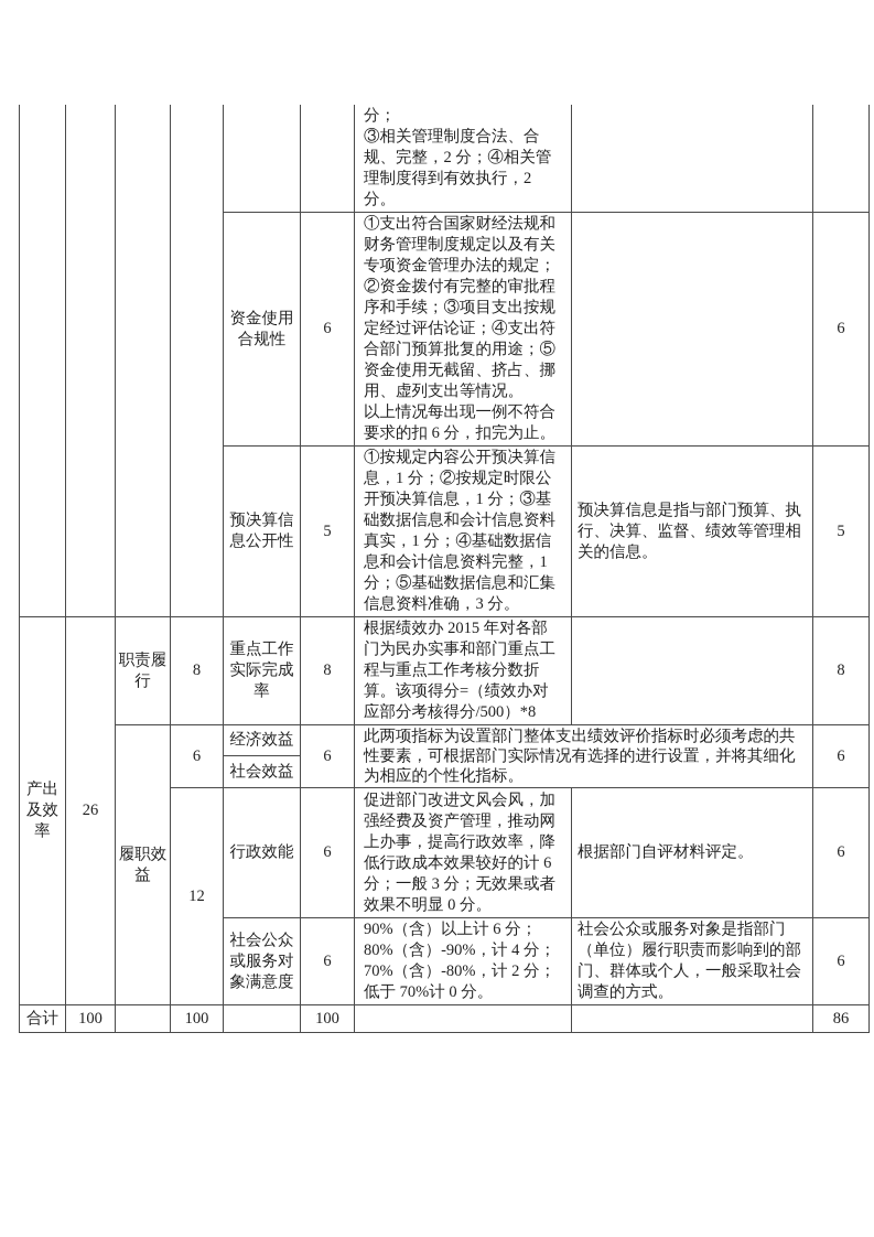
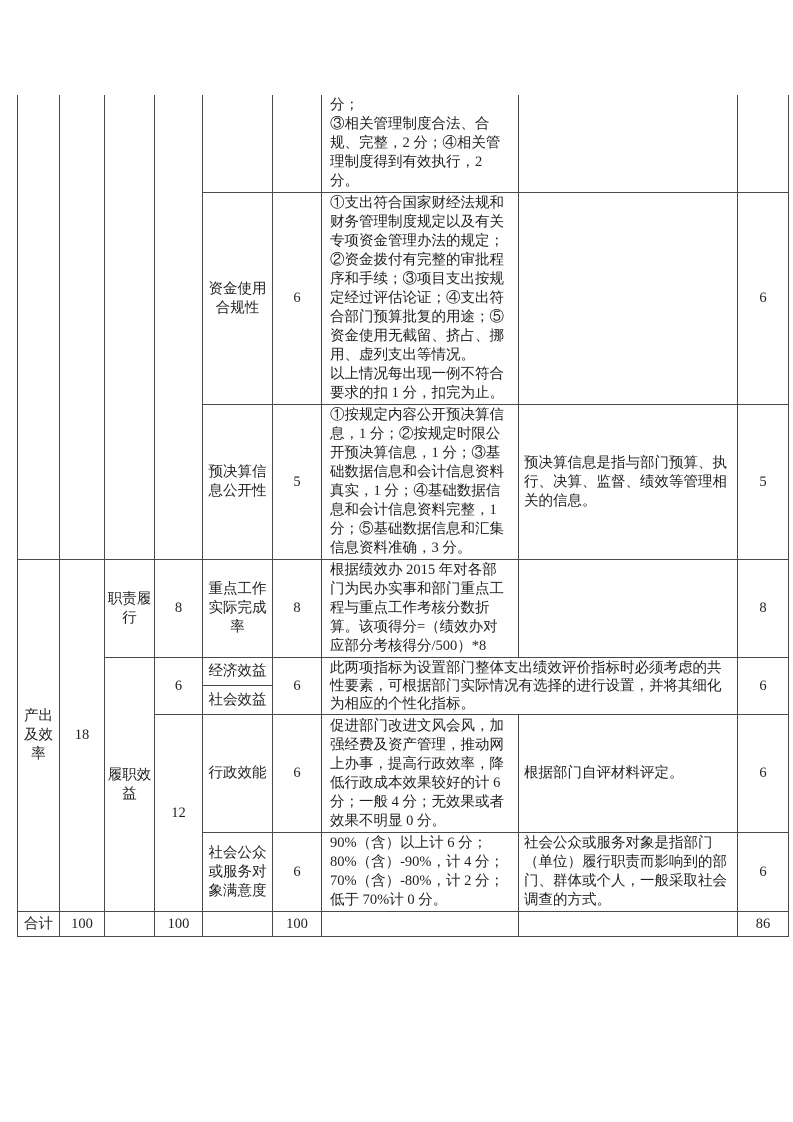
  						分； ③相关管理制度合法、合规、完整，2 分；④相关管理制度得到有效执行，2 分。
- 资金使用合规性	6	①支出符合国家财经法规和财务管理制度规定以及有关专项资金管理办法的规定；②资金拨付有完整的审批程序和手续；③项目支出按规定经过评估论证；④支出符合部门预算批复的用途；⑤资金使用无截留、挤占、挪用、虚列支出等情况。 以上情况每出现一例不符合要求的扣 6 分，扣完为止。		6
+ 资金使用合规性	6	①支出符合国家财经法规和财务管理制度规定以及有关专项资金管理办法的规定；②资金拨付有完整的审批程序和手续；③项目支出按规定经过评估论证；④支出符合部门预算批复的用途；⑤资金使用无截留、挤占、挪用、虚列支出等情况。 以上情况每出现一例不符合要求的扣 1 分，扣完为止。		6
  预决算信息公开性	5	①按规定内容公开预决算信息，1 分；②按规定时限公开预决算信息，1 分；③基础数据信息和会计信息资料真实，1 分；④基础数据信息和会计信息资料完整，1 分；⑤基础数据信息和汇集信息资料准确，3 分。	预决算信息是指与部门预算、执行、决算、监督、绩效等管理相关的信息。	5
- 产出及效率	26	职责履行	8	重点工作实际完成率	8	根据绩效办 2015 年对各部门为民办实事和部门重点工程与重点工作考核分数折算。该项得分=（绩效办对应部分考核得分/500）*8		8
+ 产出及效率	18	职责履行	8	重点工作实际完成率	8	根据绩效办 2015 年对各部门为民办实事和部门重点工程与重点工作考核分数折算。该项得分=（绩效办对应部分考核得分/500）*8		8
  履职效益	6	经济效益	6	此两项指标为设置部门整体支出绩效评价指标时必须考虑的共性要素，可根据部门实际情况有选择的进行设置，并将其细化为相应的个性化指标。	6
  社会效益
- 12	行政效能	6	促进部门改进文风会风，加强经费及资产管理，推动网上办事，提高行政效率，降低行政成本效果较好的计 6 分；一般 3 分；无效果或者效果不明显 0 分。	根据部门自评材料评定。	6
+ 12	行政效能	6	促进部门改进文风会风，加强经费及资产管理，推动网上办事，提高行政效率，降低行政成本效果较好的计 6 分；一般 4 分；无效果或者效果不明显 0 分。	根据部门自评材料评定。	6
  社会公众或服务对象满意度	6	90%（含）以上计 6 分； 80%（含）-90%，计 4 分； 70%（含）-80%，计 2 分； 低于 70%计 0 分。	社会公众或服务对象是指部门（单位）履行职责而影响到的部门、群体或个人，一般采取社会调查的方式。	6
  合计	100		100		100			86
